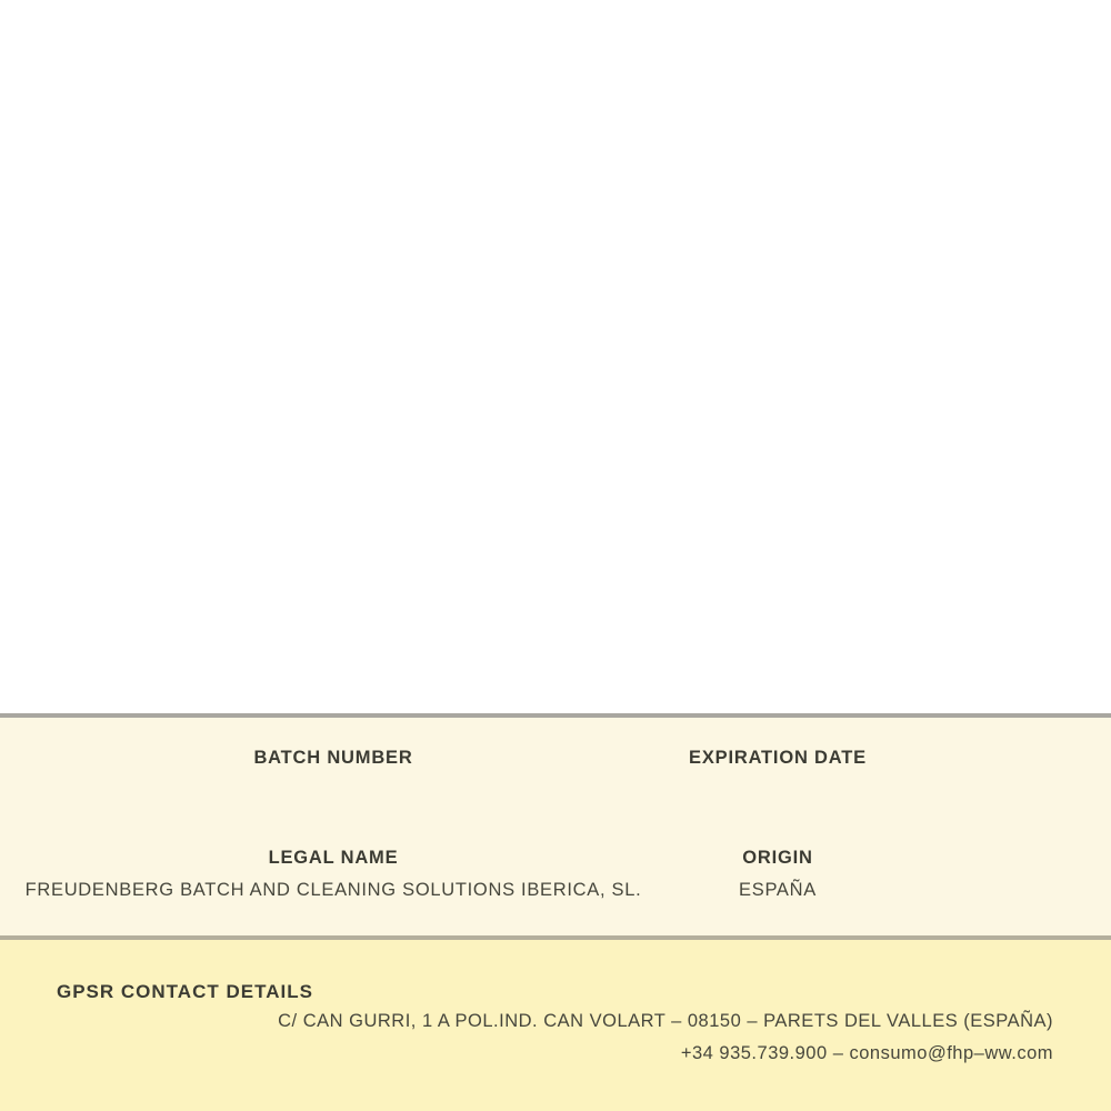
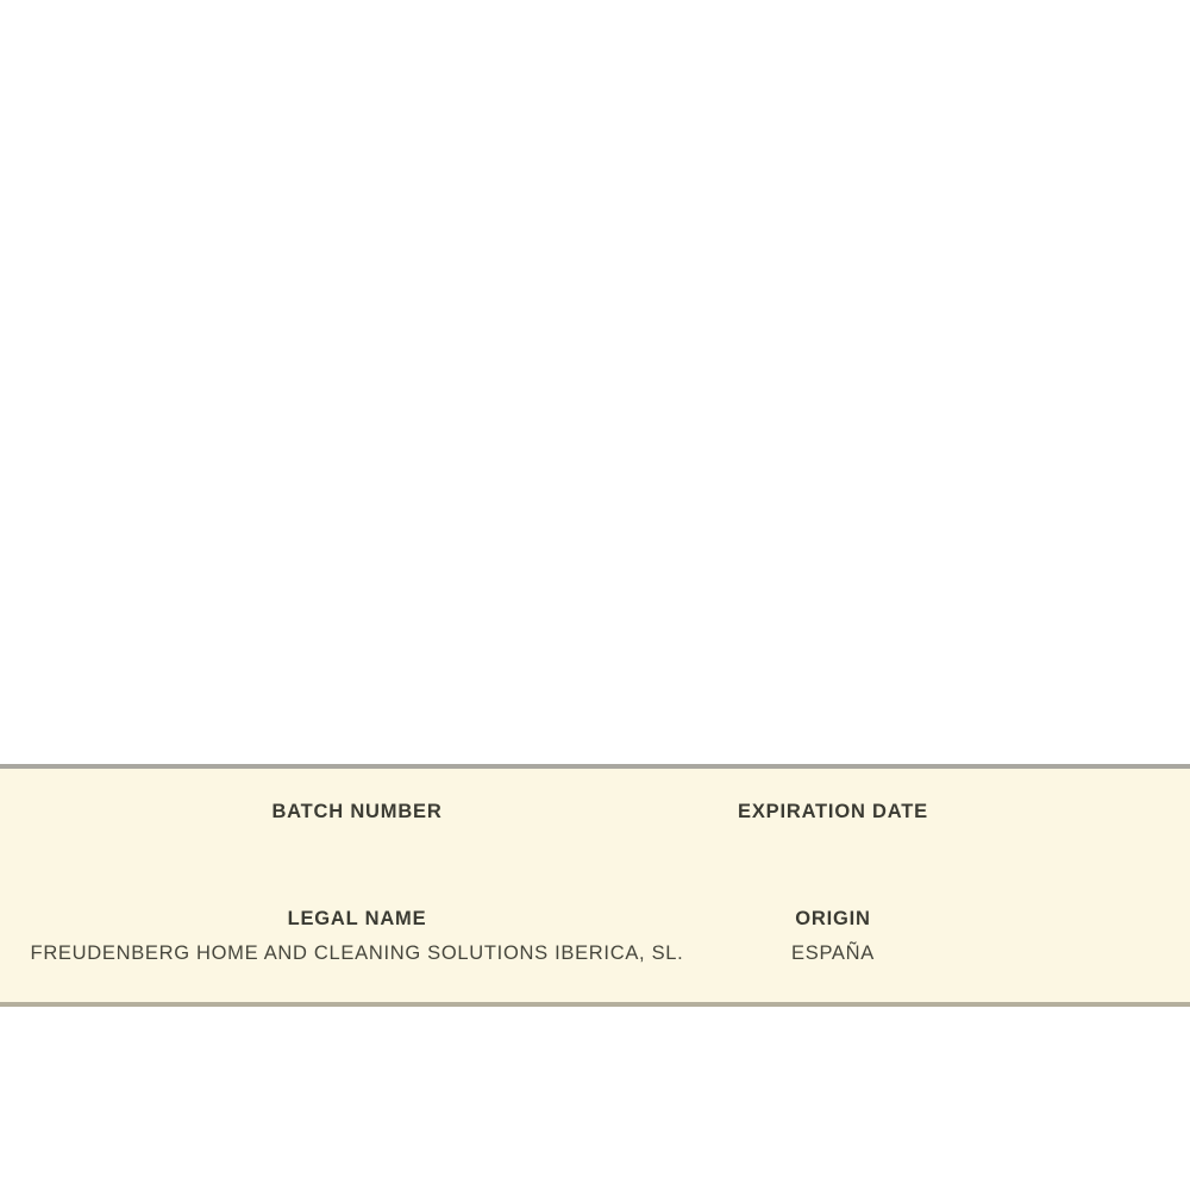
  BATCH NUMBER
  EXPIRATION DATE
  LEGAL NAME
  ORIGIN
- FREUDENBERG BATCH AND CLEANING SOLUTIONS IBERICA, SL.
+ FREUDENBERG HOME AND CLEANING SOLUTIONS IBERICA, SL.
  ESPAÑA
- GPSR CONTACT DETAILS
- C/ CAN GURRI, 1 A POL.IND. CAN VOLART – 08150 – PARETS DEL VALLES (ESPAÑA)
- +34 935.739.900 – consumo@fhp–ww.com
